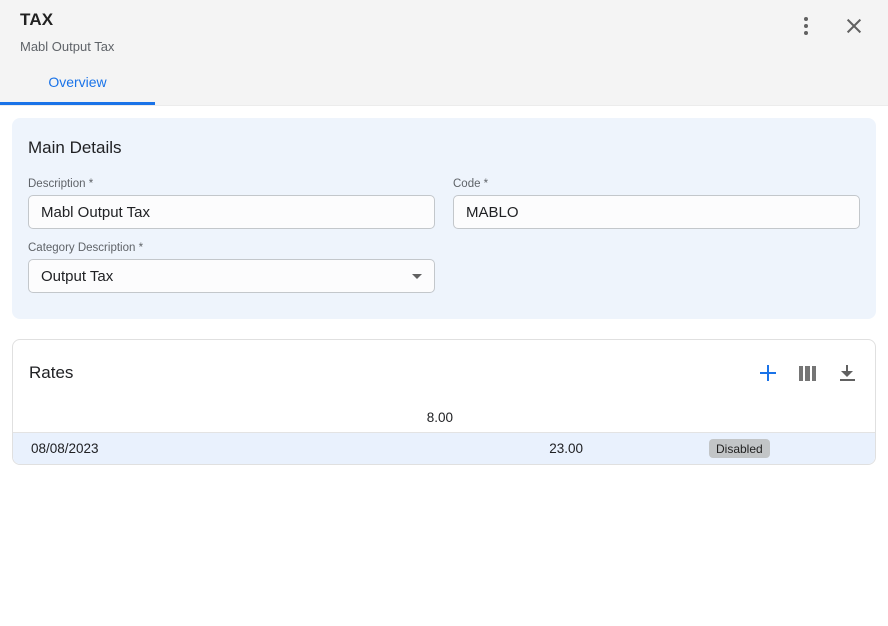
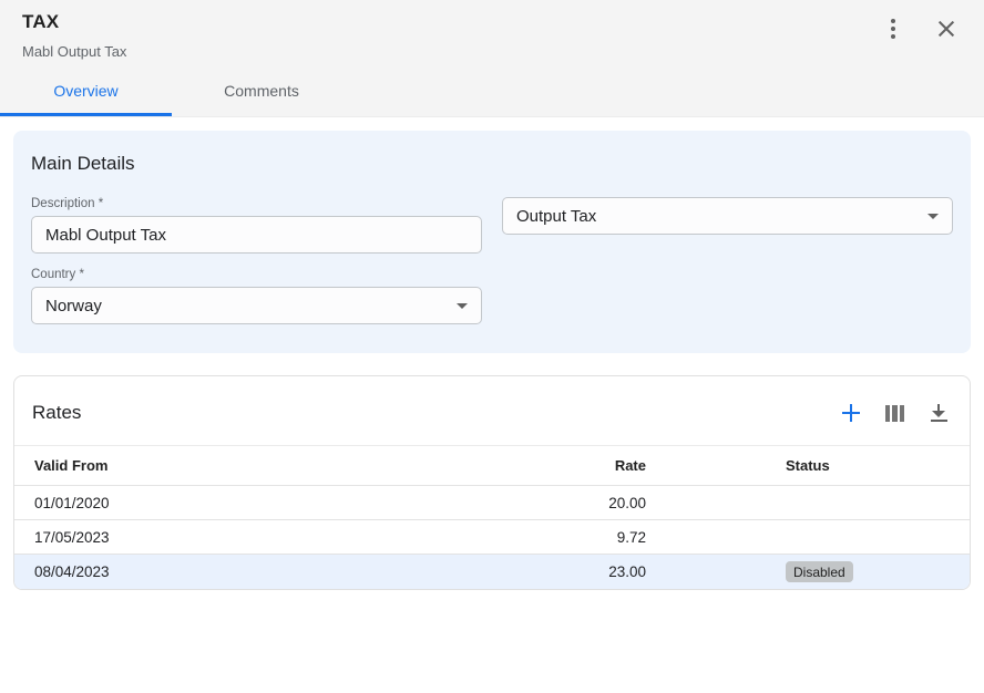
  TAX
  Mabl Output Tax
  Overview
+ Comments
  Main Details
  Description *
  Mabl Output Tax
- Code *
- MABLO
- Category Description *
  Output Tax
+ Country *
+ Norway
  Rates
+ Valid From
+ Rate
+ Status
+ 01/01/2020
+ 20.00
+ 17/05/2023
- 8.00
+ 9.72
- 08/08/2023
+ 08/04/2023
  23.00
  Disabled
